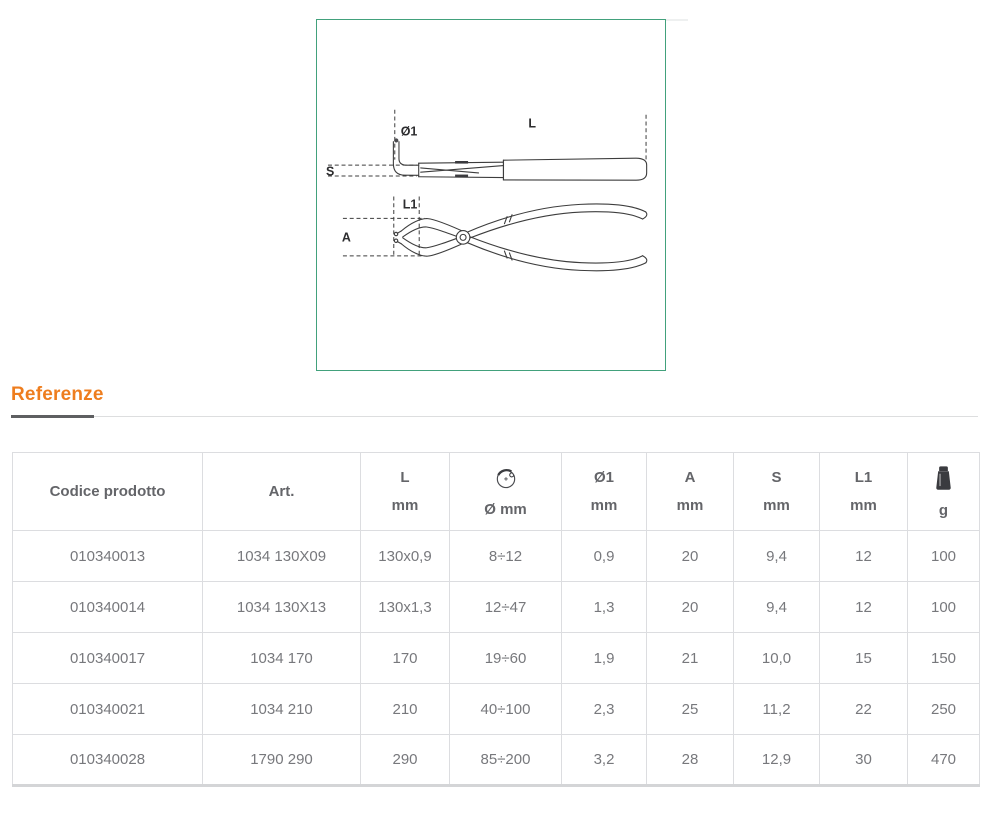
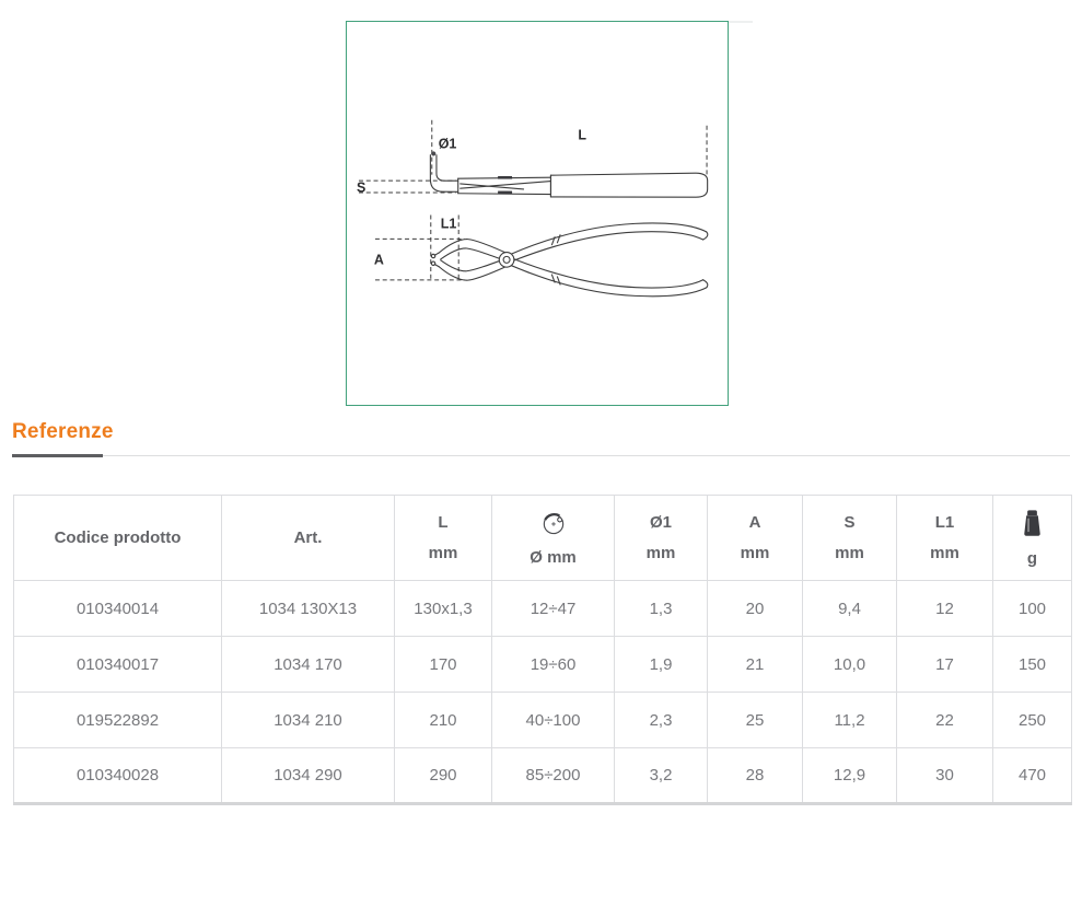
  Ø1
  L
  S
  L1
  A
  Referenze
  Codice prodotto	Art.	L mm	Ø mm	Ø1 mm	A mm	S mm	L1 mm	g
- 010340013	1034 130X09	130x0,9	8÷12	0,9	20	9,4	12	100
  010340014	1034 130X13	130x1,3	12÷47	1,3	20	9,4	12	100
- 010340017	1034 170	170	19÷60	1,9	21	10,0	15	150
+ 010340017	1034 170	170	19÷60	1,9	21	10,0	17	150
- 010340021	1034 210	210	40÷100	2,3	25	11,2	22	250
+ 019522892	1034 210	210	40÷100	2,3	25	11,2	22	250
- 010340028	1790 290	290	85÷200	3,2	28	12,9	30	470
+ 010340028	1034 290	290	85÷200	3,2	28	12,9	30	470
